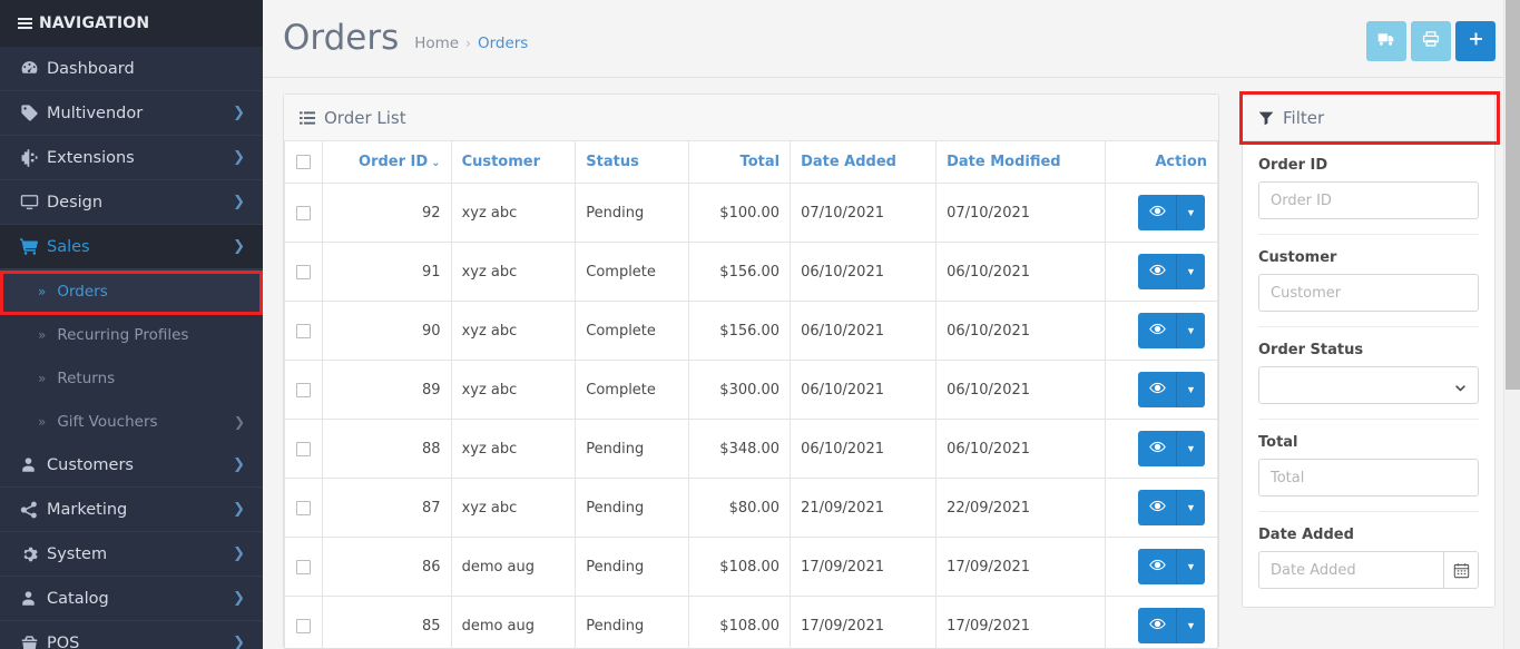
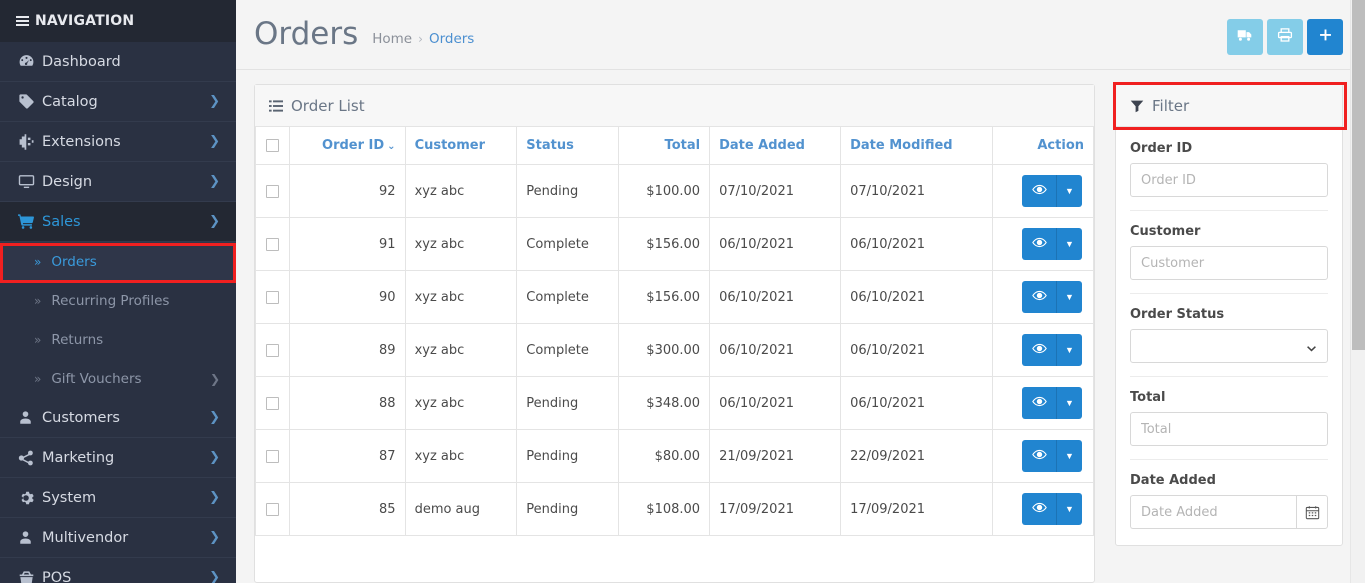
  NAVIGATION
  Dashboard
- Multivendor
+ Catalog
  ❯
  Extensions
  ❯
  Design
  ❯
  Sales
  ❯
  »
  Orders
  »
  Recurring Profiles
  »
  Returns
  »
  Gift Vouchers
  ❯
  Customers
  ❯
  Marketing
  ❯
  System
  ❯
- Catalog
+ Multivendor
  ❯
  POS
  ❯
  Orders
  Home
  ›
  Orders
  Order List
  	Order ID ⌄	Customer	Status	Total	Date Added	Date Modified	Action
  	92	xyz abc	Pending	$100.00	07/10/2021	07/10/2021	▼
  	91	xyz abc	Complete	$156.00	06/10/2021	06/10/2021	▼
  	90	xyz abc	Complete	$156.00	06/10/2021	06/10/2021	▼
  	89	xyz abc	Complete	$300.00	06/10/2021	06/10/2021	▼
  	88	xyz abc	Pending	$348.00	06/10/2021	06/10/2021	▼
  	87	xyz abc	Pending	$80.00	21/09/2021	22/09/2021	▼
- 	86	demo aug	Pending	$108.00	17/09/2021	17/09/2021	▼
  	85	demo aug	Pending	$108.00	17/09/2021	17/09/2021	▼
  Filter
  Order ID
  Order ID
  Customer
  Customer
  Order Status
  Total
  Total
  Date Added
  Date Added
